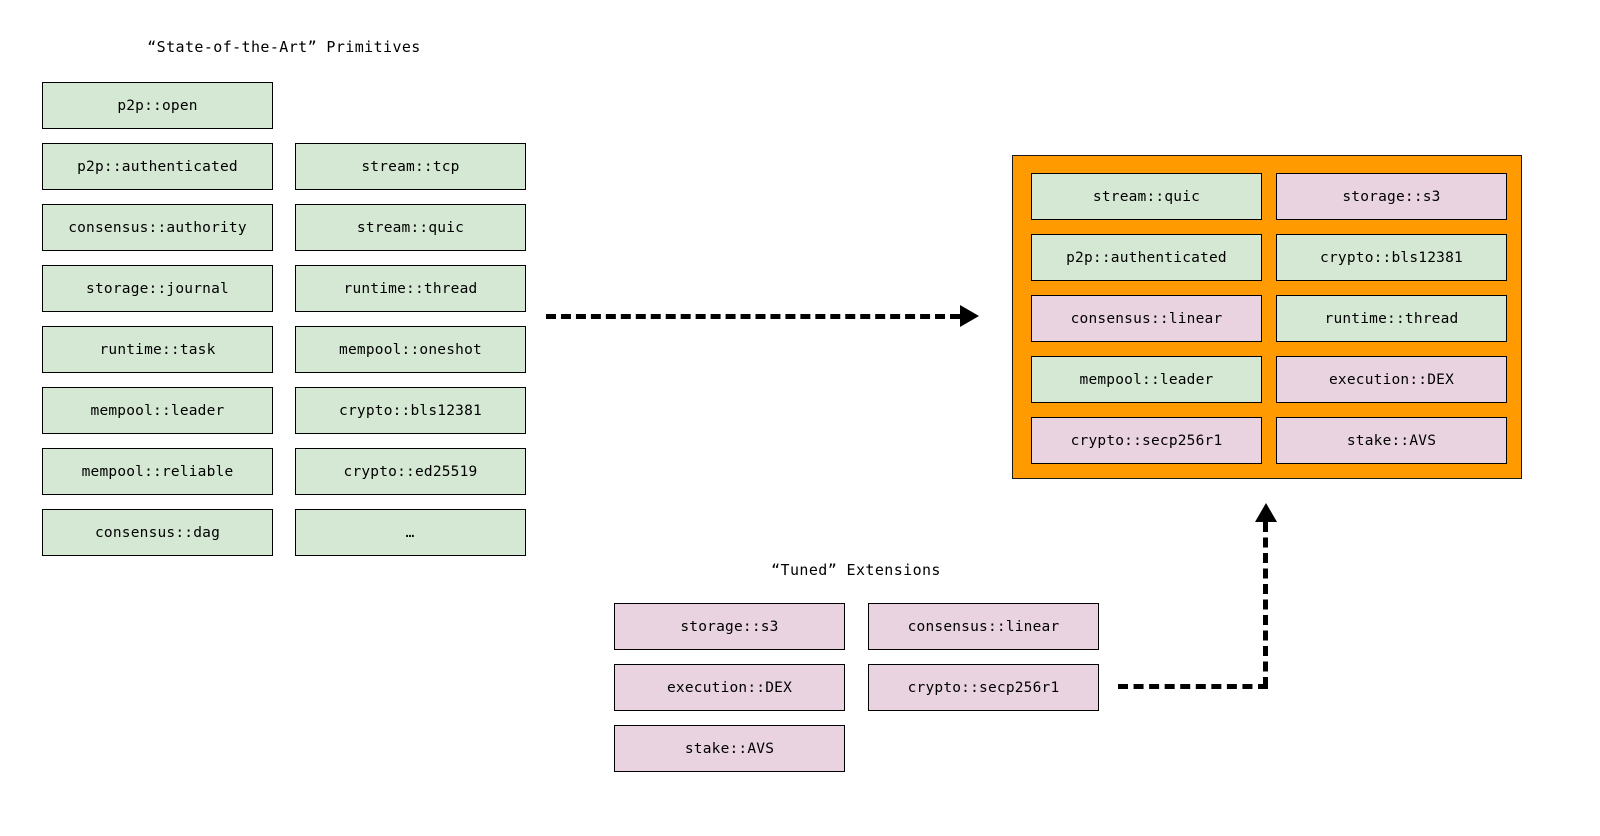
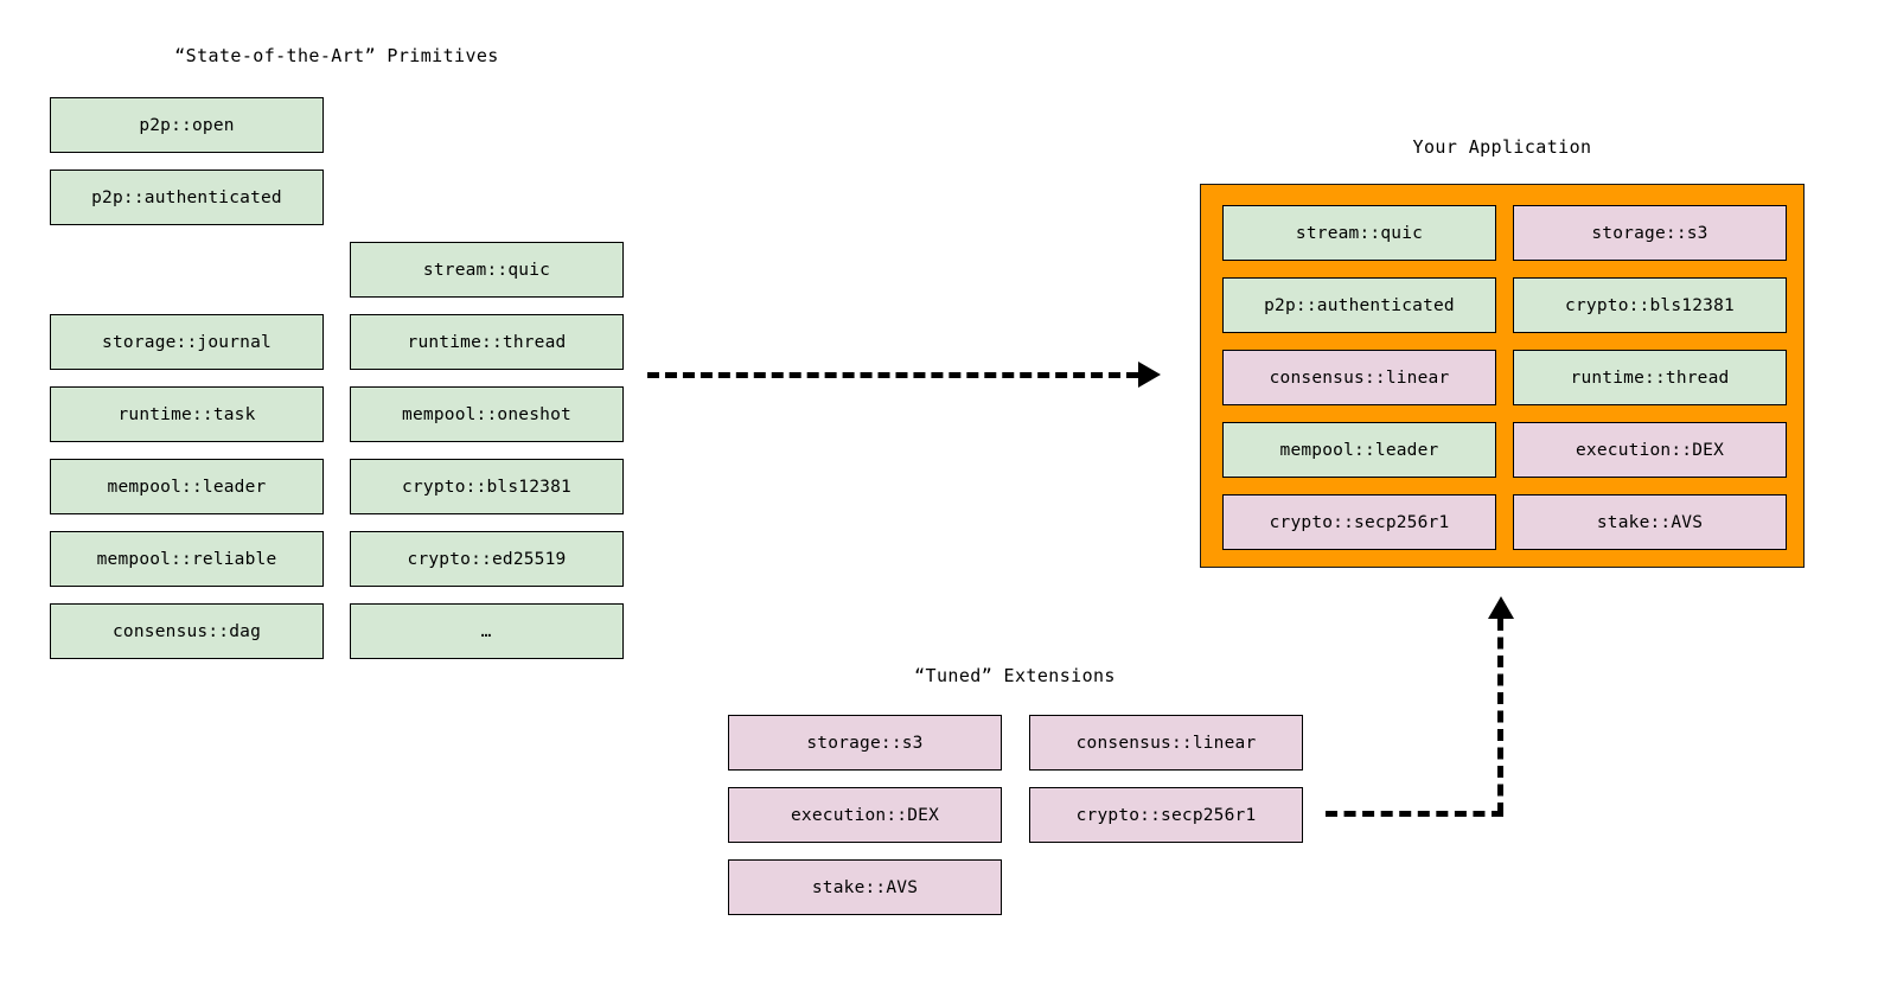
  “State-of-the-Art” Primitives
  p2p::open
  p2p::authenticated
- consensus::authority
  storage::journal
  runtime::task
  mempool::leader
  mempool::reliable
  consensus::dag
- stream::tcp
  stream::quic
  runtime::thread
  mempool::oneshot
  crypto::bls12381
  crypto::ed25519
  …
+ Your Application
  stream::quic
  p2p::authenticated
  consensus::linear
  mempool::leader
  crypto::secp256r1
  storage::s3
  crypto::bls12381
  runtime::thread
  execution::DEX
  stake::AVS
  “Tuned” Extensions
  storage::s3
  execution::DEX
  stake::AVS
  consensus::linear
  crypto::secp256r1
